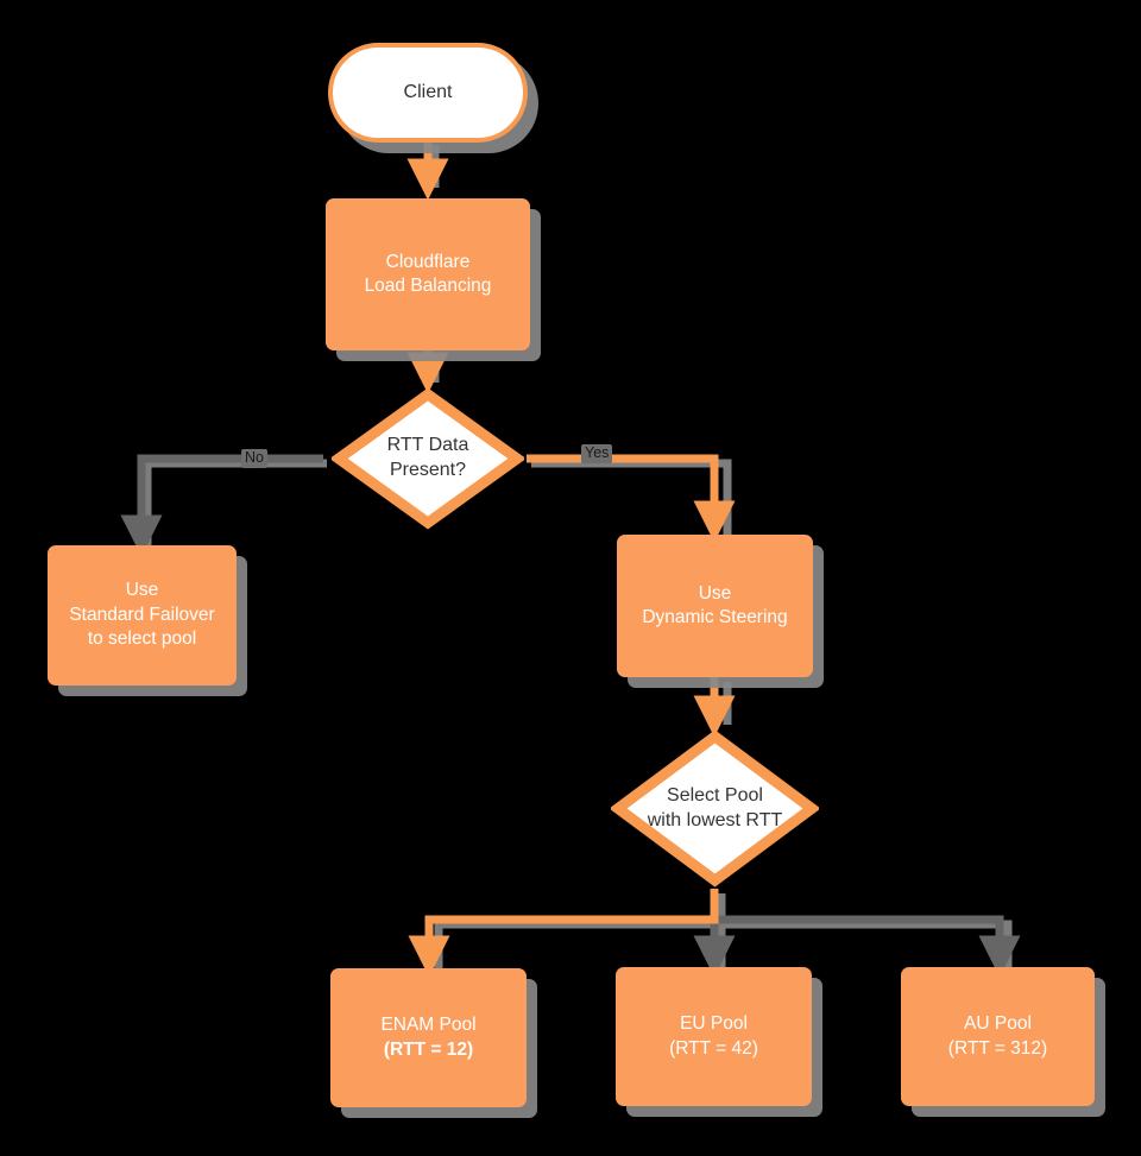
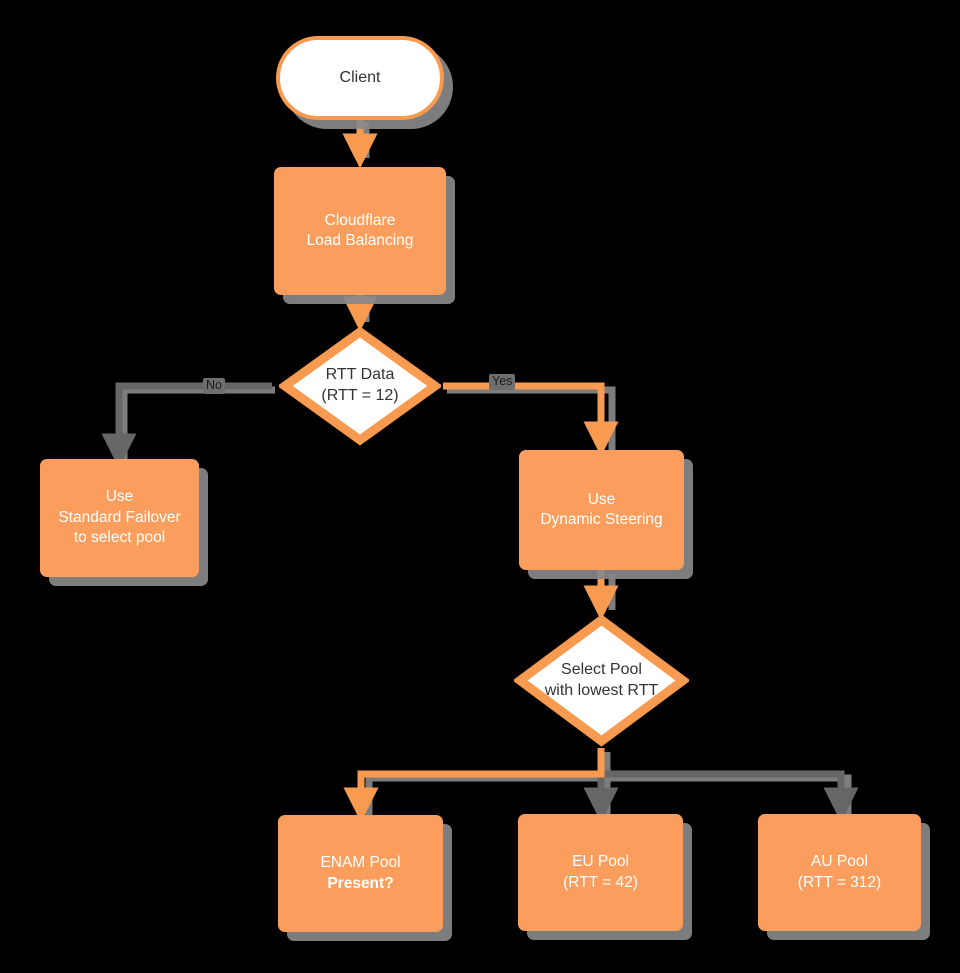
  No
  Yes
  Client
  Cloudflare
  Load Balancing
  RTT Data
- Present?
+ (RTT = 12)
  Use
  Standard Failover
  to select pool
  Use
  Dynamic Steering
  Select Pool
  with lowest RTT
  ENAM Pool
- (RTT = 12)
+ Present?
  EU Pool
  (RTT = 42)
  AU Pool
  (RTT = 312)
